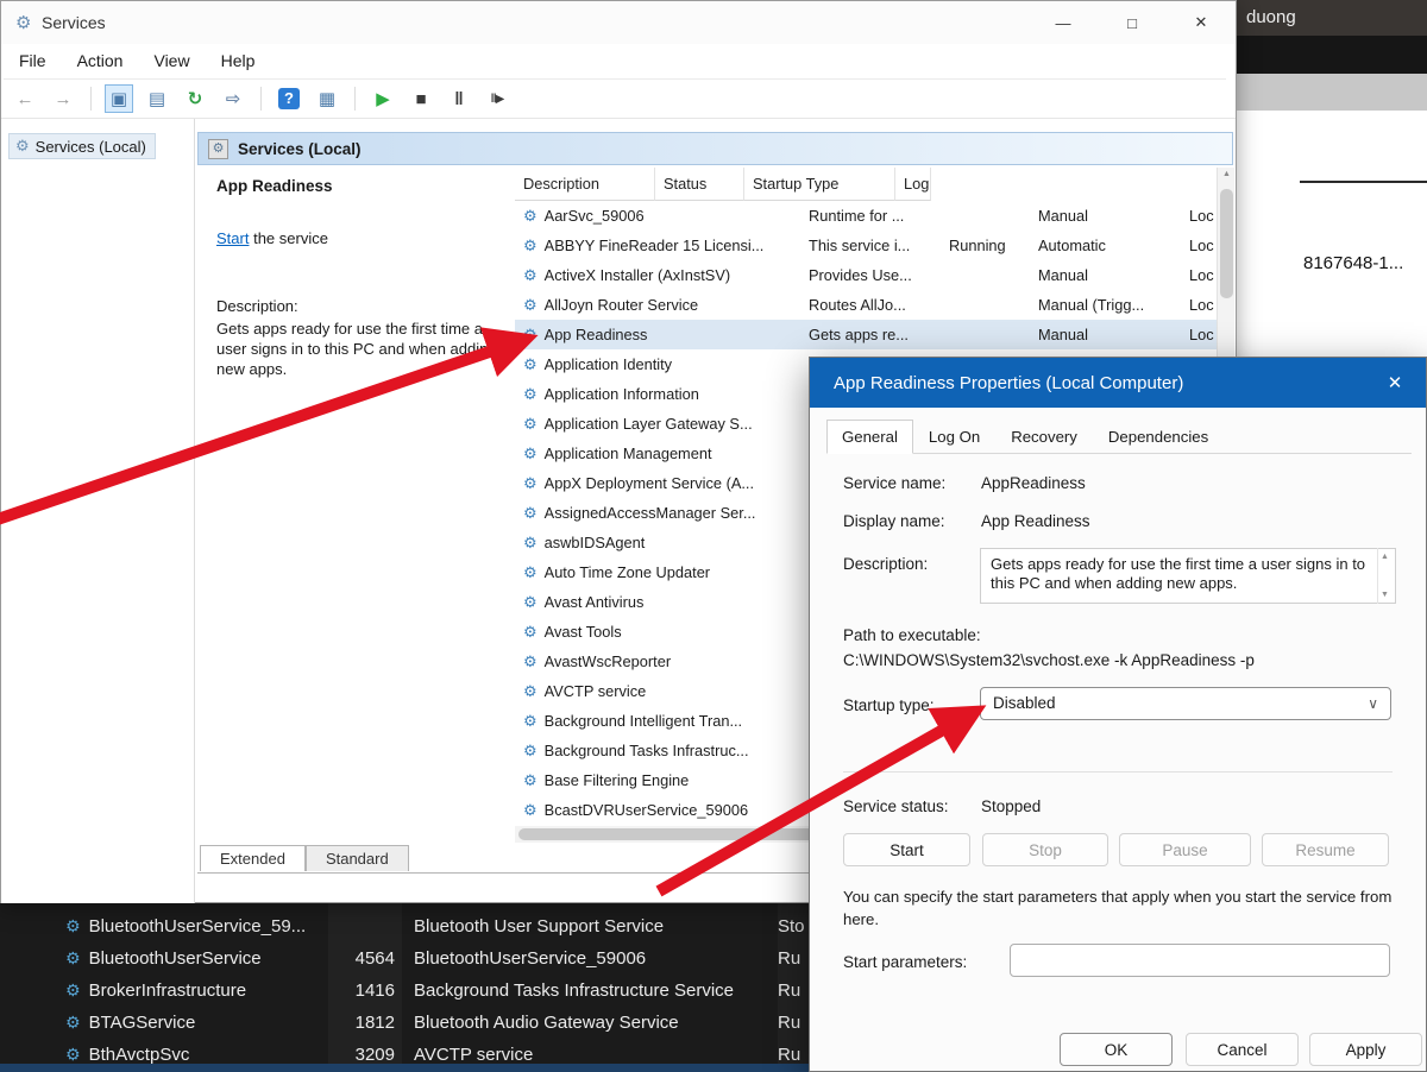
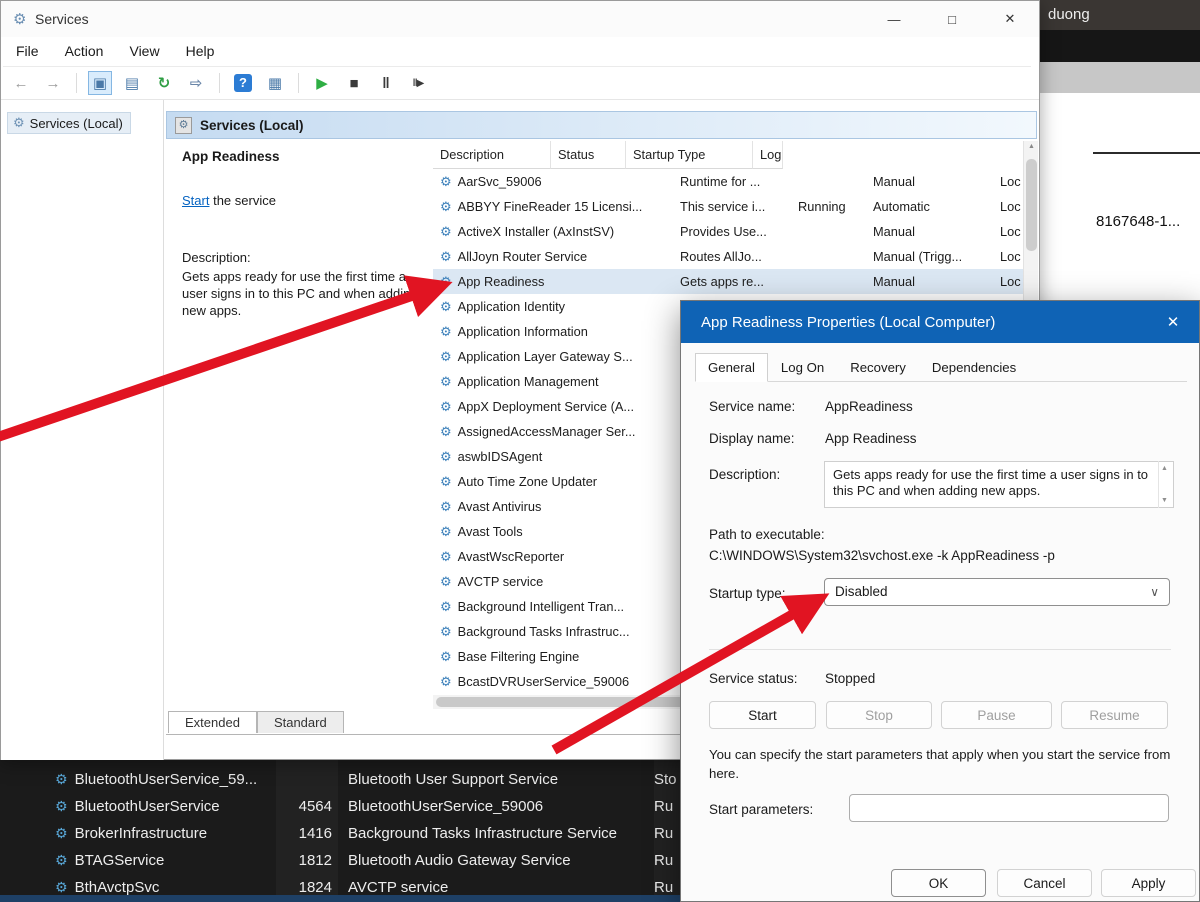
  duong
  8167648-1...
  ⚙
  BluetoothUserService_59...
  Bluetooth User Support Service
  Sto
  ⚙
  BluetoothUserService
  4564
  BluetoothUserService_59006
  Ru
  ⚙
  BrokerInfrastructure
  1416
  Background Tasks Infrastructure Service
  Ru
  ⚙
  BTAGService
  1812
  Bluetooth Audio Gateway Service
  Ru
  ⚙
  BthAvctpSvc
- 3209
+ 1824
  AVCTP service
  Ru
  ⚙
  Services
  —
  □
  ✕
  File
  Action
  View
  Help
  ←
  →
  ▣
  ▤
  ↻
  ⇨
  ?
  ▦
  ▶
  ■
  ‖
  ‖▶
  ⚙
  Services (Local)
  ⚙
  Services (Local)
  App Readiness
  Start the service
  Description:
  Gets apps ready for use the first time a user signs in to this PC and when addi new apps.
  Description
  Status
  Startup Type
  Log
  ⚙
  AarSvc_59006
  Runtime for ...
  Manual
  Loc
  ⚙
  ABBYY FineReader 15 Licensi...
  This service i...
  Running
  Automatic
  Loc
  ⚙
  ActiveX Installer (AxInstSV)
  Provides Use...
  Manual
  Loc
  ⚙
  AllJoyn Router Service
  Routes AllJo...
  Manual (Trigg...
  Loc
  ⚙
  App Readiness
  Gets apps re...
  Manual
  Loc
  ⚙
  Application Identity
  ⚙
  Application Information
  ⚙
  Application Layer Gateway S...
  ⚙
  Application Management
  ⚙
  AppX Deployment Service (A...
  ⚙
  AssignedAccessManager Ser...
  ⚙
  aswbIDSAgent
  ⚙
  Auto Time Zone Updater
  ⚙
  Avast Antivirus
  ⚙
  Avast Tools
  ⚙
  AvastWscReporter
  ⚙
  AVCTP service
  ⚙
  Background Intelligent Tran...
  ⚙
  Background Tasks Infrastruc...
  ⚙
  Base Filtering Engine
  ⚙
  BcastDVRUserService_59006
  Extended
  Standard
  App Readiness Properties (Local Computer)
  ✕
  General
  Log On
  Recovery
  Dependencies
  Service name:
  AppReadiness
  Display name:
  App Readiness
  Description:
  Gets apps ready for use the first time a user signs in to this PC and when adding new apps.
  Path to executable:
  C:\WINDOWS\System32\svchost.exe -k AppReadiness -p
  Startup type:
  Disabled
  ∨
  Service status:
  Stopped
  Start
  Stop
  Pause
  Resume
  You can specify the start parameters that apply when you start the service from here.
  Start parameters:
  OK
  Cancel
  Apply
